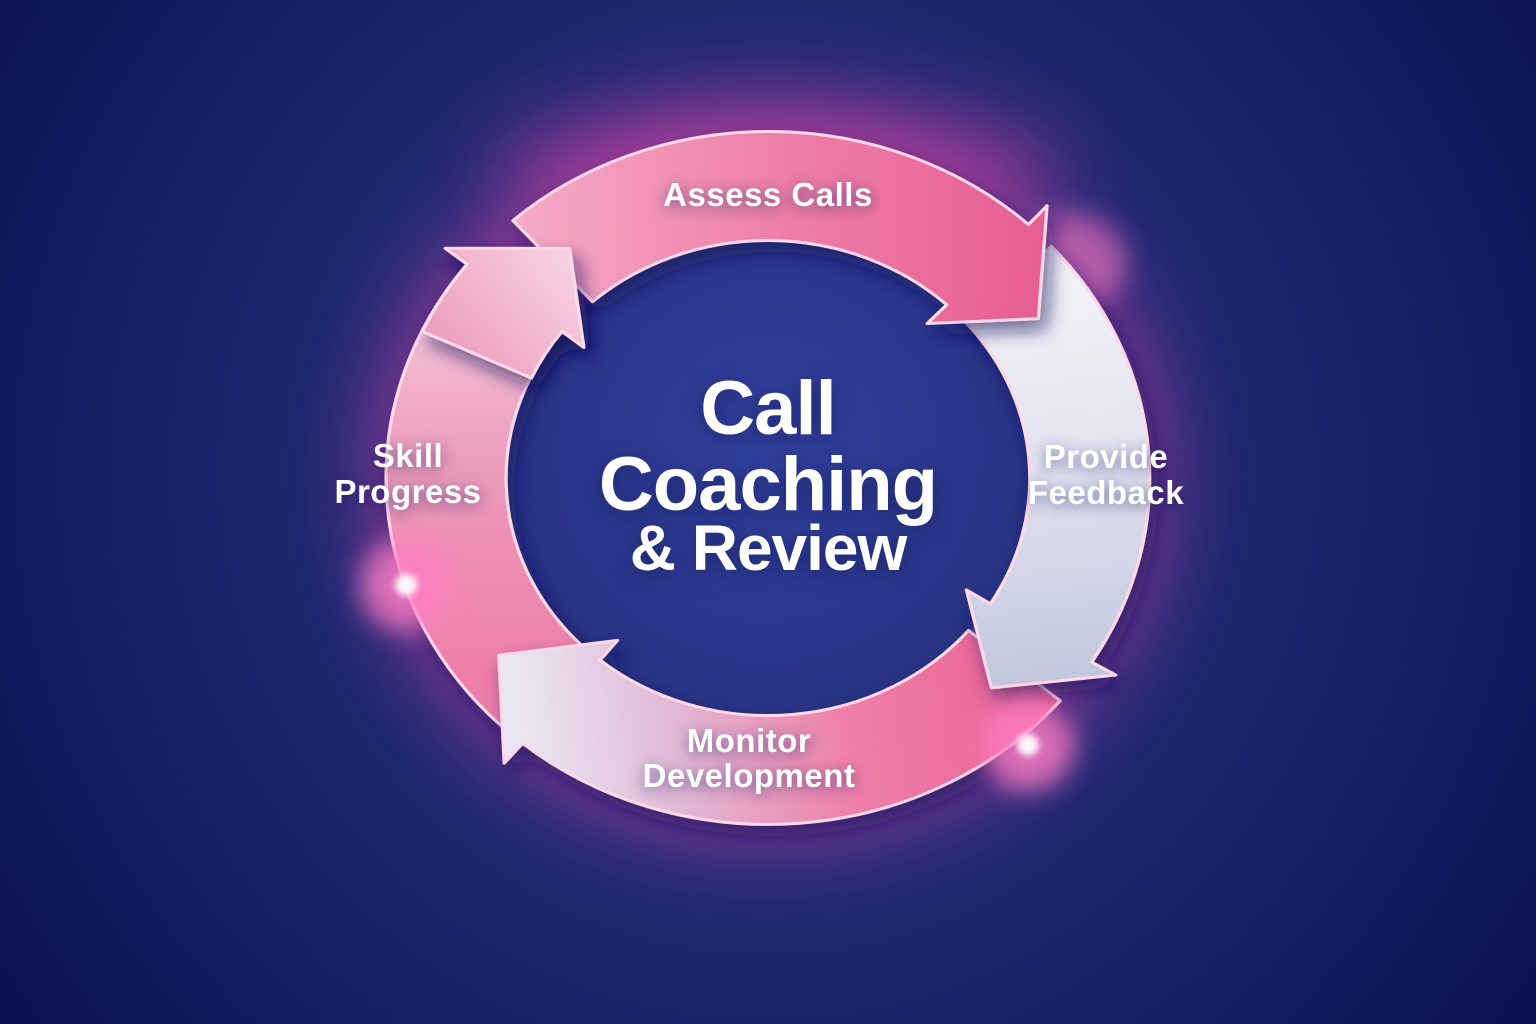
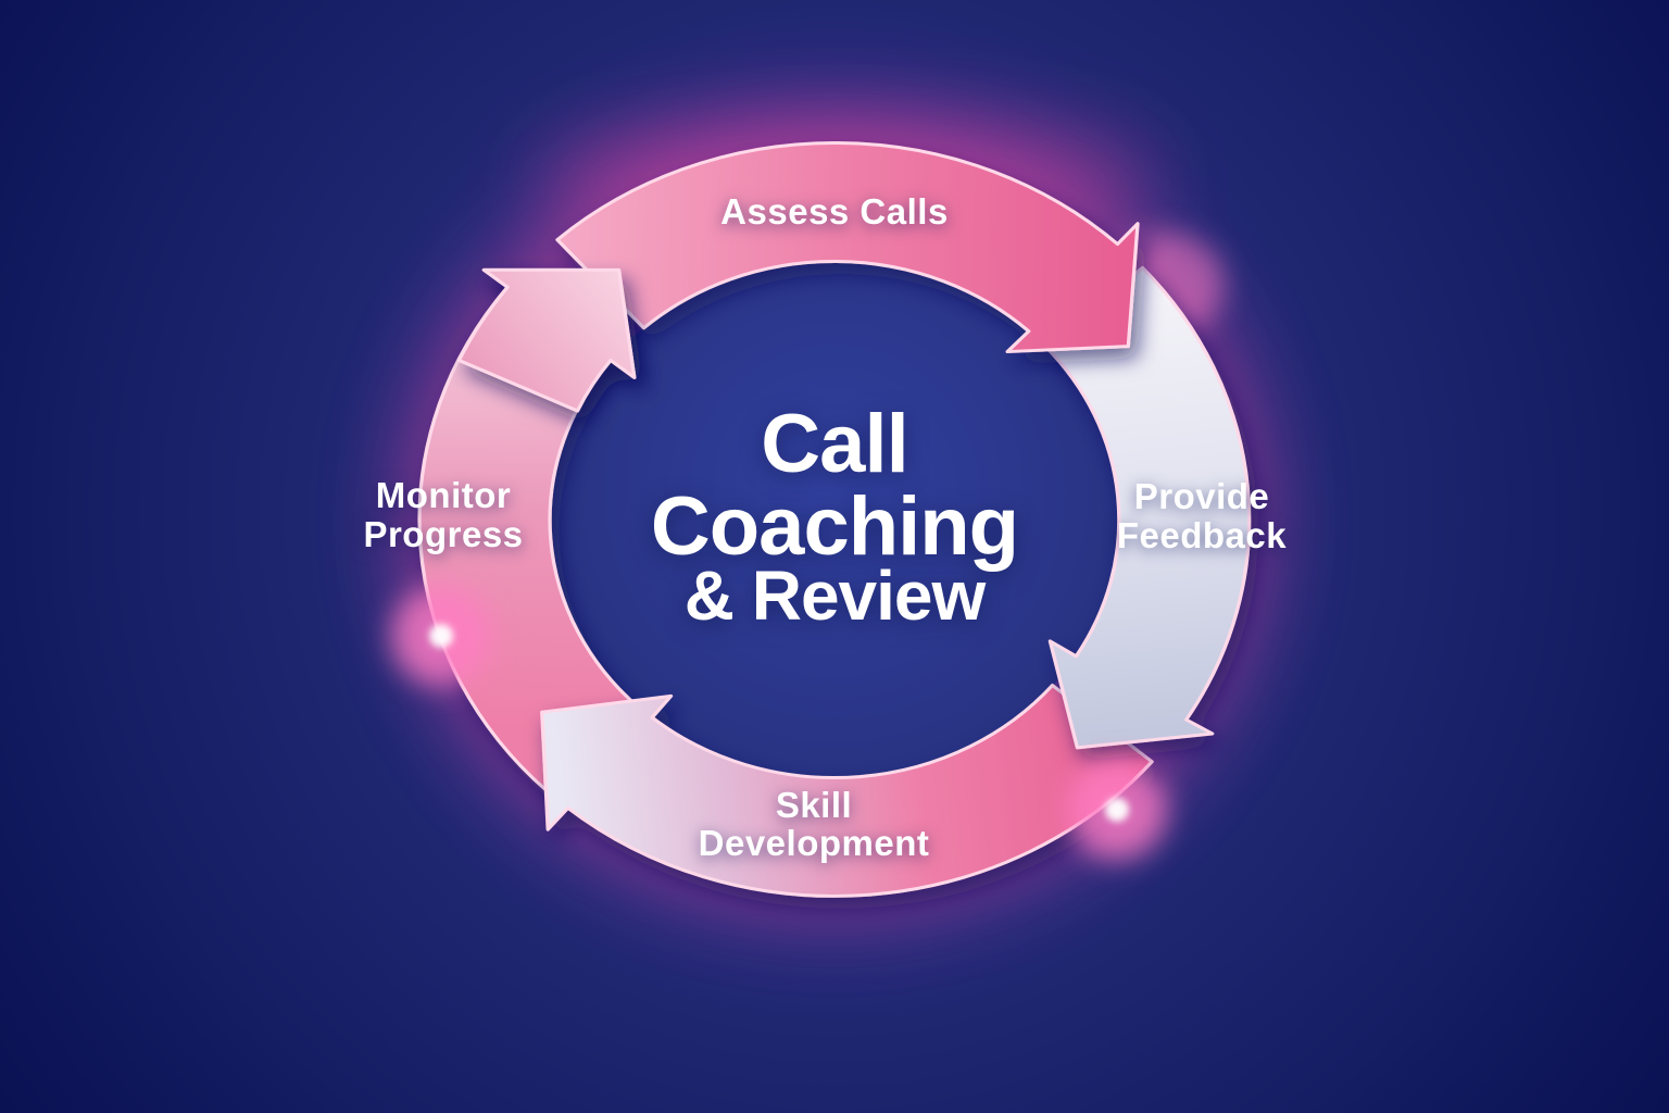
  Assess Calls
  Provide
  Feedback
- Monitor
+ Skill
  Development
- Skill
+ Monitor
  Progress
  Call
  Coaching
  & Review
